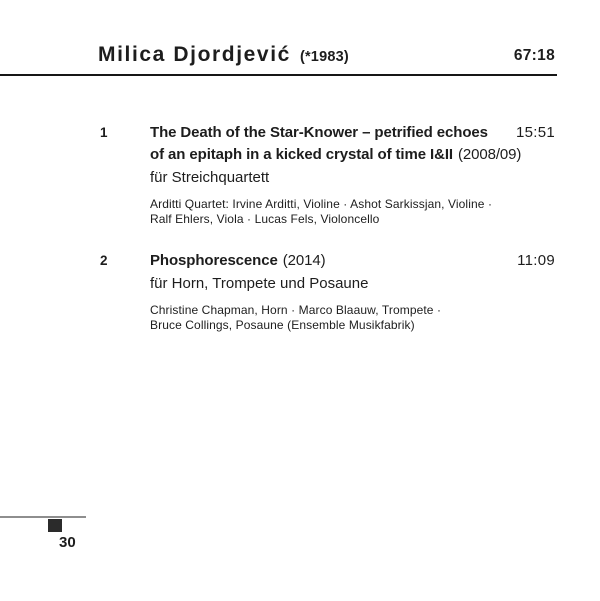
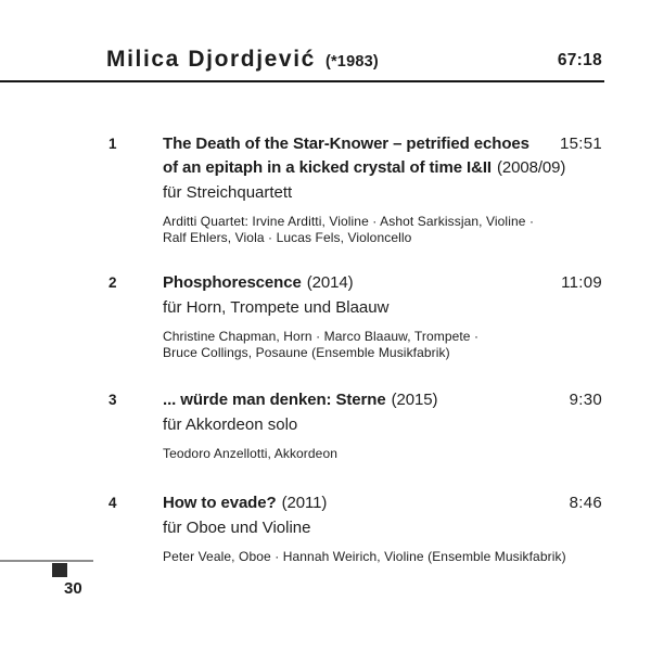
  Milica Djordjević (*1983)
  67:18
  1
  The Death of the Star-Knower – petrified echoes
  of an epitaph in a kicked crystal of time I&II (2008/09)
  für Streichquartett
  Arditti Quartet: Irvine Arditti, Violine · Ashot Sarkissjan, Violine ·
  Ralf Ehlers, Viola · Lucas Fels, Violoncello
  15:51
  2
  Phosphorescence (2014)
- für Horn, Trompete und Posaune
+ für Horn, Trompete und Blaauw
  Christine Chapman, Horn · Marco Blaauw, Trompete ·
  Bruce Collings, Posaune (Ensemble Musikfabrik)
  11:09
+ 3
+ ... würde man denken: Sterne (2015)
+ für Akkordeon solo
+ Teodoro Anzellotti, Akkordeon
+ 9:30
+ 4
+ How to evade? (2011)
+ für Oboe und Violine
+ Peter Veale, Oboe · Hannah Weirich, Violine (Ensemble Musikfabrik)
+ 8:46
  30
